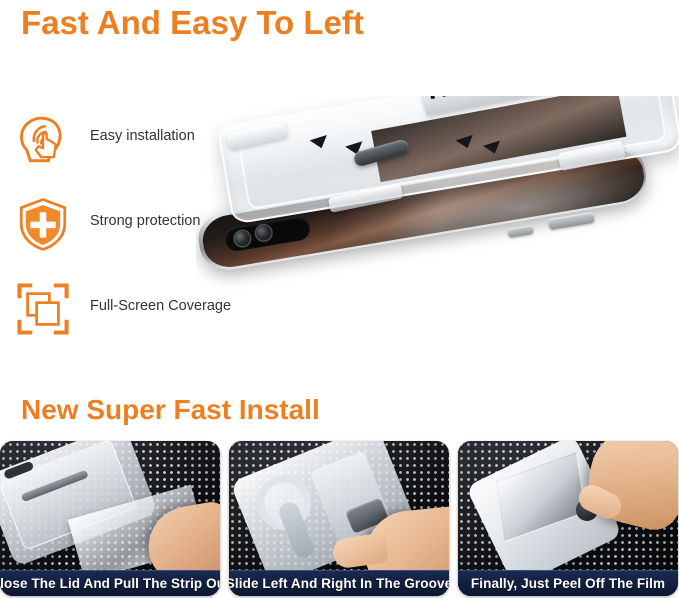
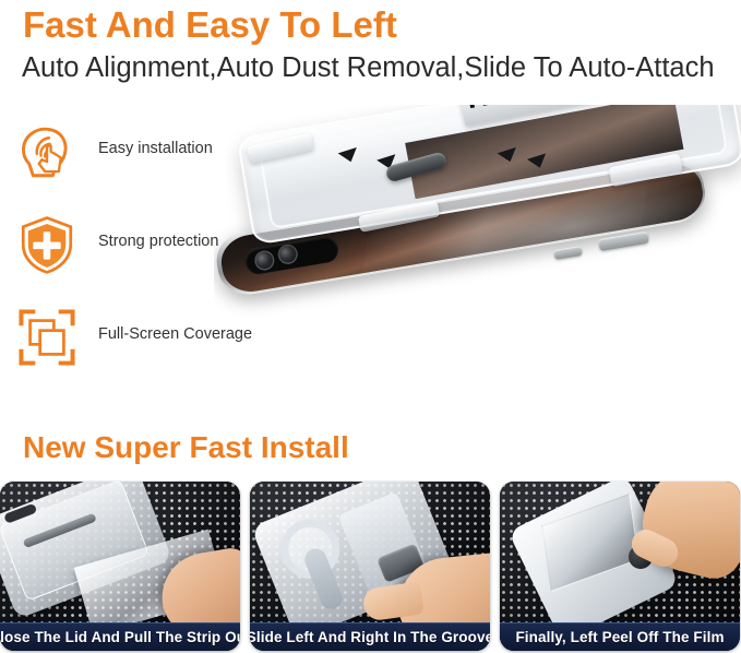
  Fast And Easy To Left
+ Auto Alignment,Auto Dust Removal,Slide To Auto-Attach
  Easy installation
  Strong protection
  Full-Screen Coverage
  New Super Fast Install
  lose The Lid And Pull The Strip O
  Slide Left And Right In The Groove
- Finally, Just Peel Off The Film
+ Finally, Left Peel Off The Film
